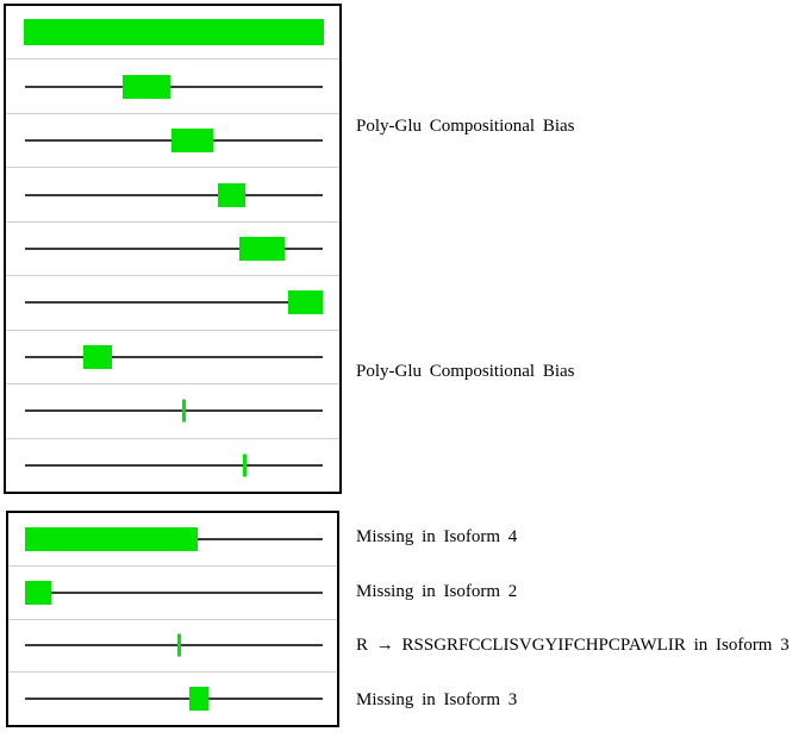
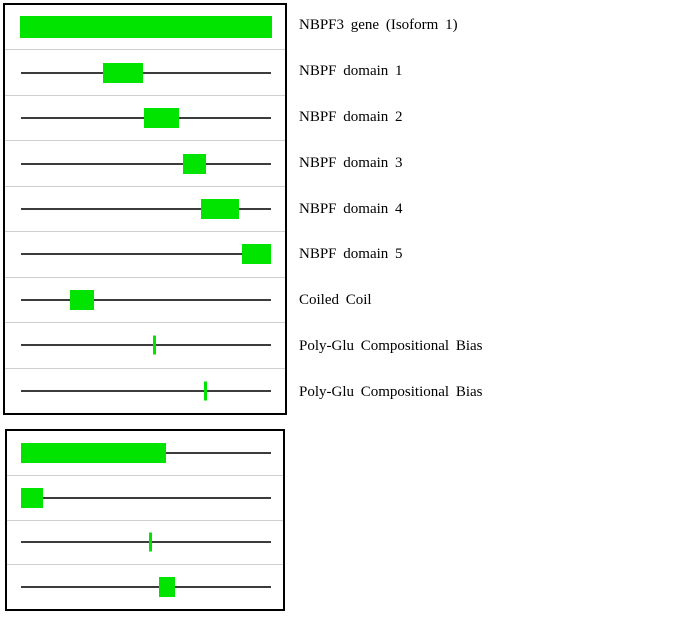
+ NBPF3 gene (Isoform 1)
+ NBPF domain 1
+ NBPF domain 2
+ NBPF domain 3
+ NBPF domain 4
+ NBPF domain 5
+ Coiled Coil
  Poly-Glu Compositional Bias
  Poly-Glu Compositional Bias
- Missing in Isoform 4
- Missing in Isoform 2
- R → RSSGRFCCLISVGYIFCHPCPAWLIR in Isoform 3
- Missing in Isoform 3
